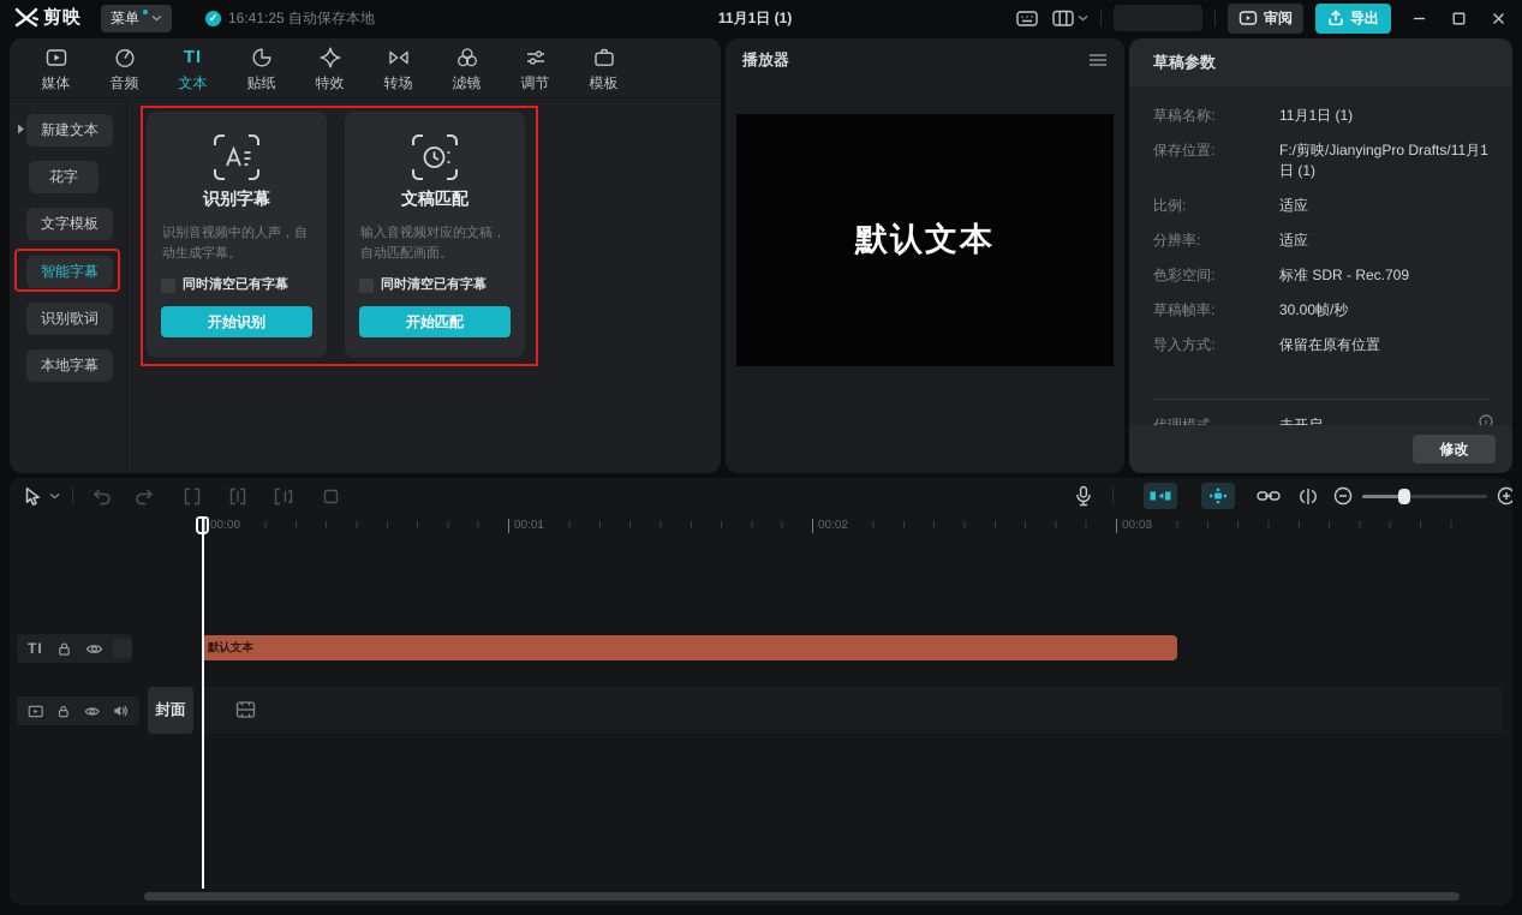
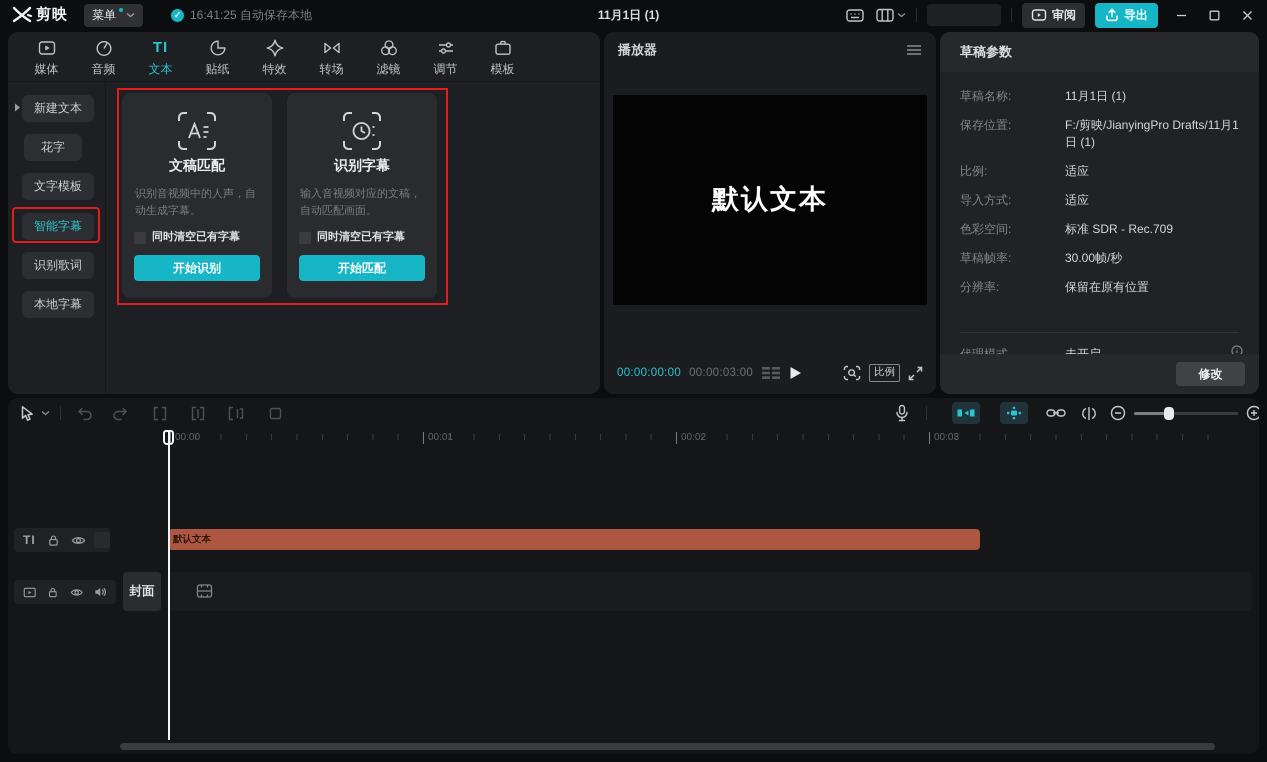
  剪映
  菜单
  ✓
  16:41:25 自动保存本地
  11月1日 (1)
  审阅
  导出
  媒体
  音频
  TI
  文本
  贴纸
  特效
  转场
  滤镜
  调节
  模板
  新建文本
  花字
  文字模板
  智能字幕
  识别歌词
  本地字幕
- 识别字幕
+ 文稿匹配
  识别音视频中的人声，自动生成字幕。
  同时清空已有字幕
  开始识别
- 文稿匹配
+ 识别字幕
  输入音视频对应的文稿，自动匹配画面。
  同时清空已有字幕
  开始匹配
  播放器
  默认文本
+ 00:00:00:00
+ 00:00:03:00
+ 比例
  草稿参数
  草稿名称:
  11月1日 (1)
  保存位置:
  F:/剪映/JianyingPro Drafts/11月1日 (1)
  比例:
  适应
- 分辨率:
+ 导入方式:
  适应
  色彩空间:
  标准 SDR - Rec.709
  草稿帧率:
  30.00帧/秒
- 导入方式:
+ 分辨率:
  保留在原有位置
  修改
  00:00
  00:01
  00:02
  00:03
  TI
  默认文本
  封面
